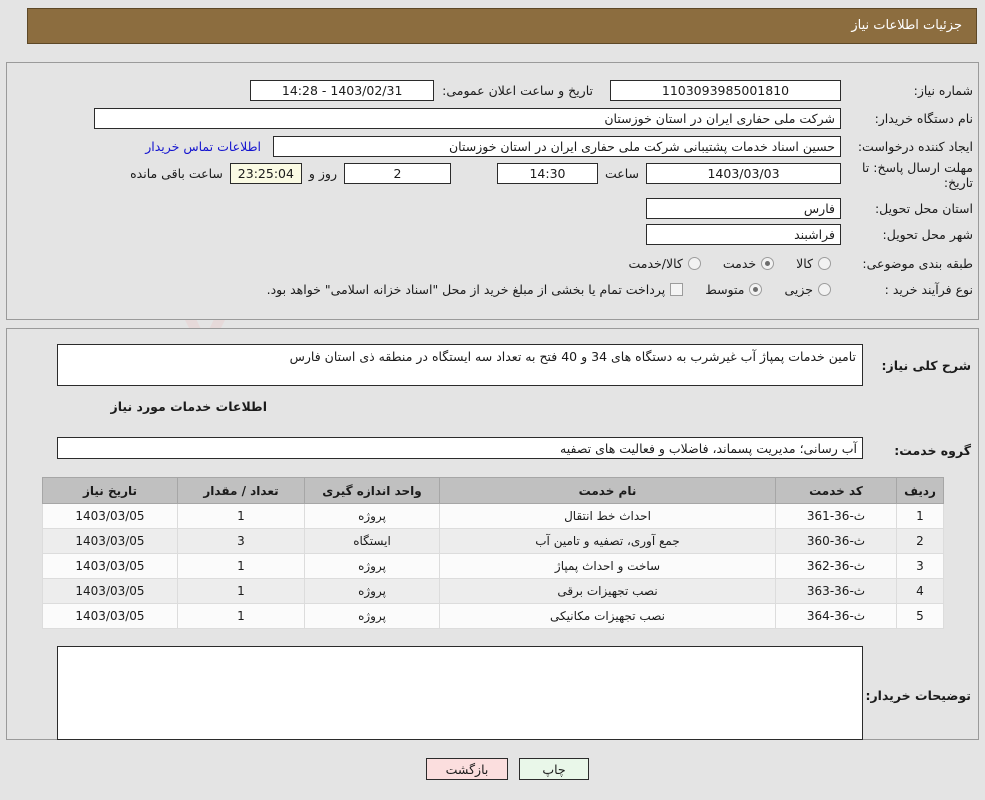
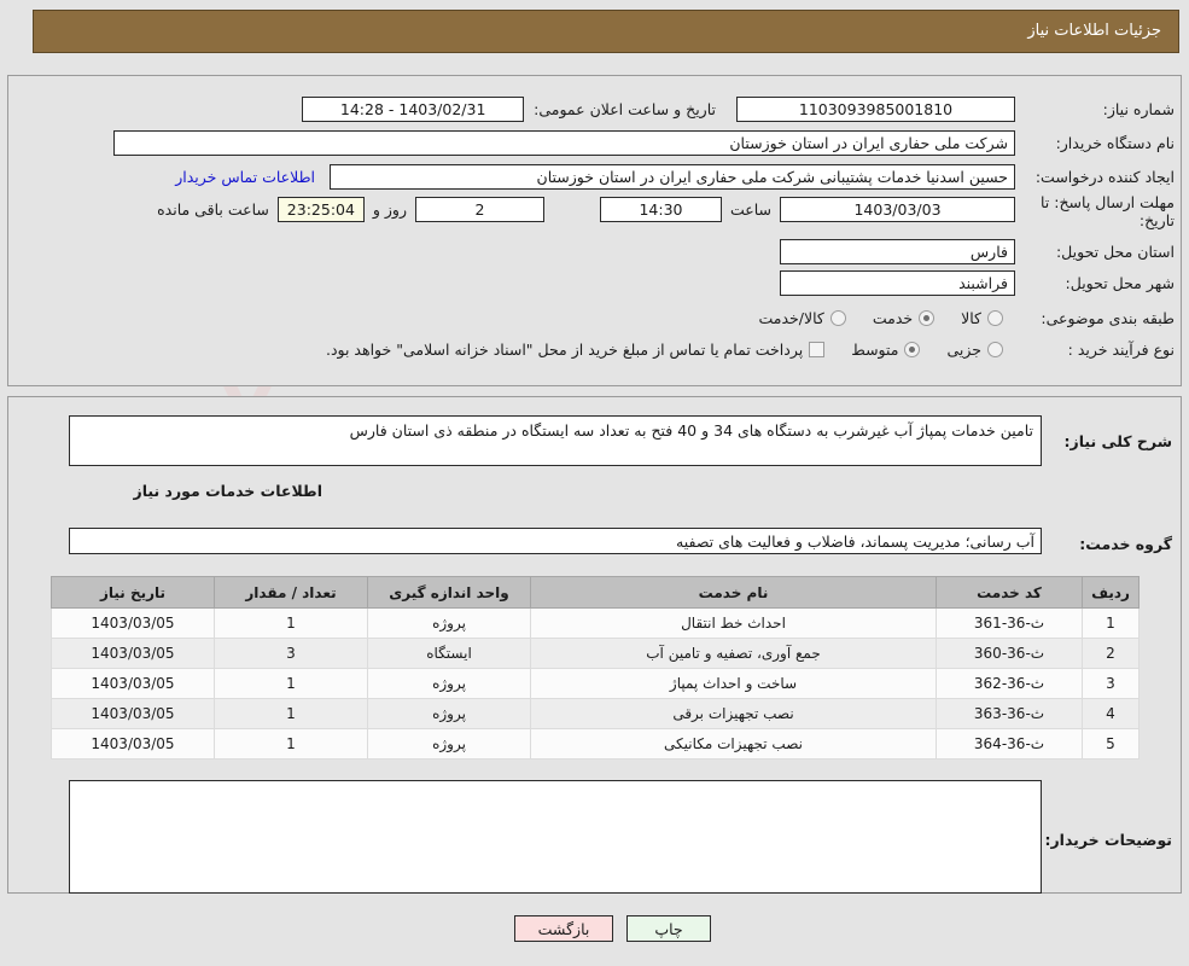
  جزئیات اطلاعات نیاز
  شماره نیاز:
  1103093985001810
  تاریخ و ساعت اعلان عمومی:
  1403/02/31 - 14:28
  نام دستگاه خریدار:
  شرکت ملی حفاری ایران در استان خوزستان
  ایجاد کننده درخواست:
- حسین اسناد خدمات پشتیبانی شرکت ملی حفاری ایران در استان خوزستان
+ حسین اسدنیا خدمات پشتیبانی شرکت ملی حفاری ایران در استان خوزستان
  اطلاعات تماس خریدار
  مهلت ارسال پاسخ: تا
  تاریخ:
  1403/03/03
  ساعت
  14:30
  2
  روز و
  23:25:04
  ساعت باقی مانده
  استان محل تحویل:
  فارس
  شهر محل تحویل:
  فراشبند
  طبقه بندی موضوعی:
  کالا
  خدمت
  کالا/خدمت
  نوع فرآیند خرید :
  جزیی
  متوسط
- پرداخت تمام یا بخشی از مبلغ خرید از محل "اسناد خزانه اسلامی" خواهد بود.
+ پرداخت تمام یا تماس از مبلغ خرید از محل "اسناد خزانه اسلامی" خواهد بود.
  شرح کلی نیاز:
  تامین خدمات پمپاژ آب غیرشرب به دستگاه های 34 و 40 فتح به تعداد سه ایستگاه در منطقه ذی استان فارس
  اطلاعات خدمات مورد نیاز
  گروه خدمت:
  آب رسانی؛ مدیریت پسماند، فاضلاب و فعالیت های تصفیه
  ردیف	کد خدمت	نام خدمت	واحد اندازه گیری	تعداد / مقدار	تاریخ نیاز
  1	ث-36-361	احداث خط انتقال	پروژه	1	1403/03/05
  2	ث-36-360	جمع آوری، تصفیه و تامین آب	ایستگاه	3	1403/03/05
  3	ث-36-362	ساخت و احداث پمپاژ	پروژه	1	1403/03/05
  4	ث-36-363	نصب تجهیزات برقی	پروژه	1	1403/03/05
  5	ث-36-364	نصب تجهیزات مکانیکی	پروژه	1	1403/03/05
  توضیحات خریدار:
  چاپ
  بازگشت
